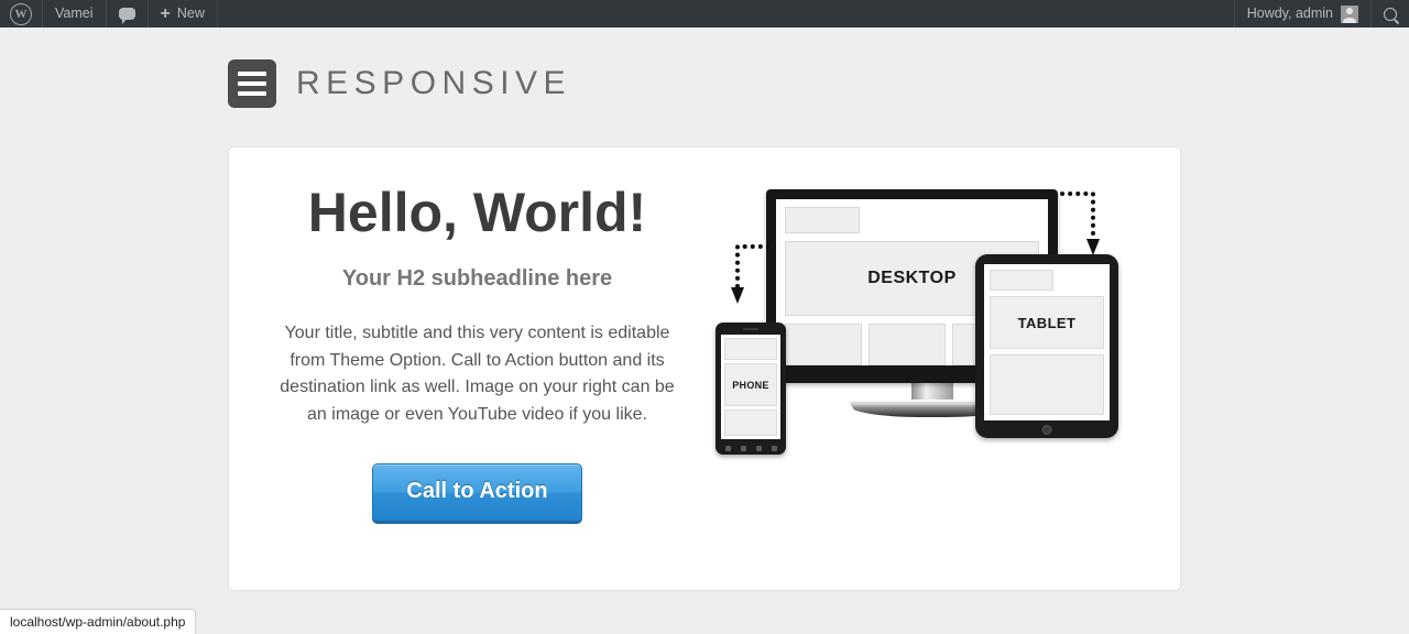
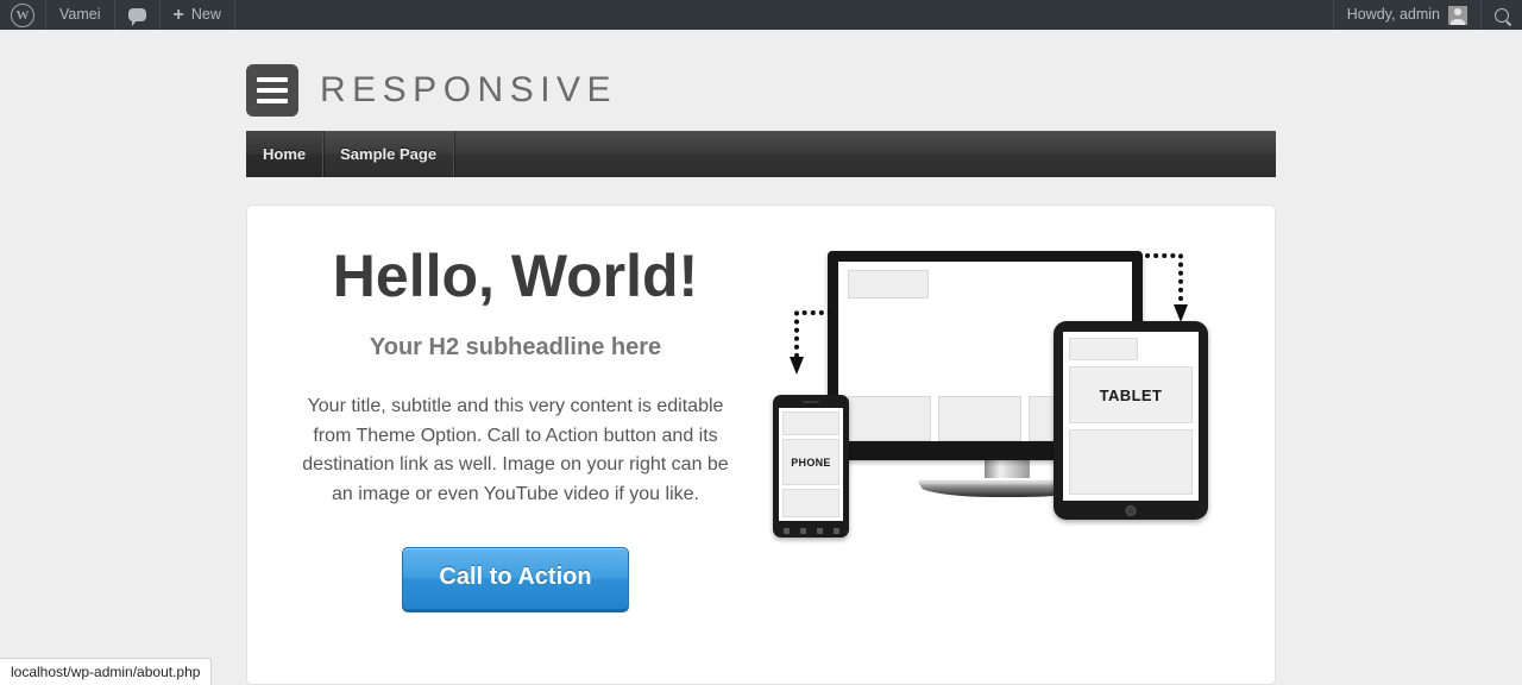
  Vamei
  +
  New
  Howdy, admin
  RESPONSIVE
+ Home
+ Sample Page
  Hello, World!
  Your H2 subheadline here
  Your title, subtitle and this very content is editable from Theme Option. Call to Action button and its destination link as well. Image on your right can be an image or even YouTube video if you like.
  Call to Action
- DESKTOP
  PHONE
  TABLET
  localhost/wp-admin/about.php
